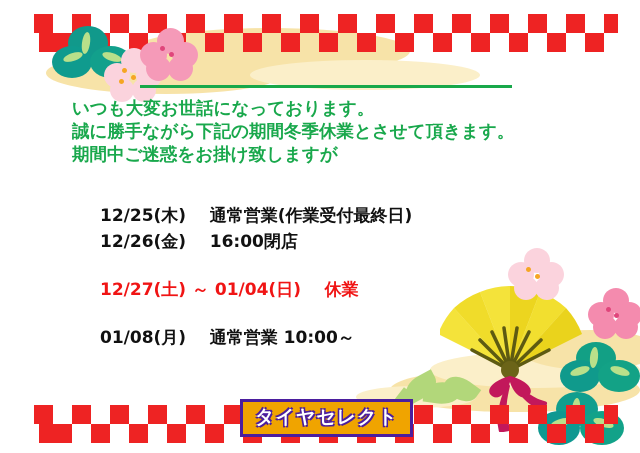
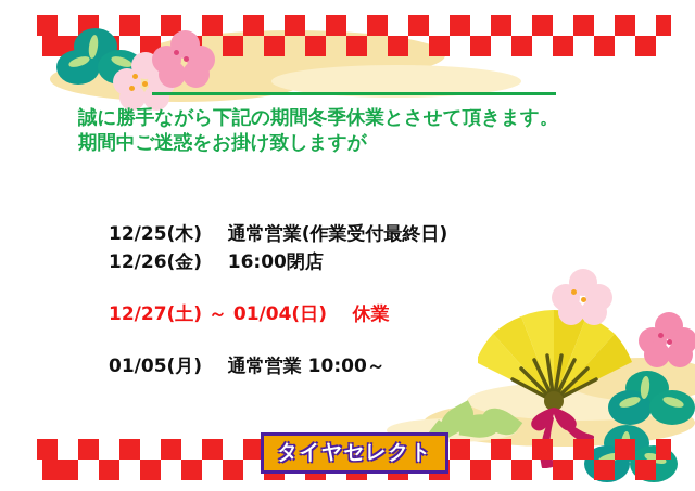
- いつも大変お世話になっております。
  誠に勝手ながら下記の期間冬季休業とさせて頂きます。
  期間中ご迷惑をお掛け致しますが
  12/25(木) 通常営業(作業受付最終日)
  12/26(金) 16:00閉店
  12/27(土) ～ 01/04(日) 休業
- 01/08(月) 通常営業 10:00～
+ 01/05(月) 通常営業 10:00～
  タイヤセレクト
